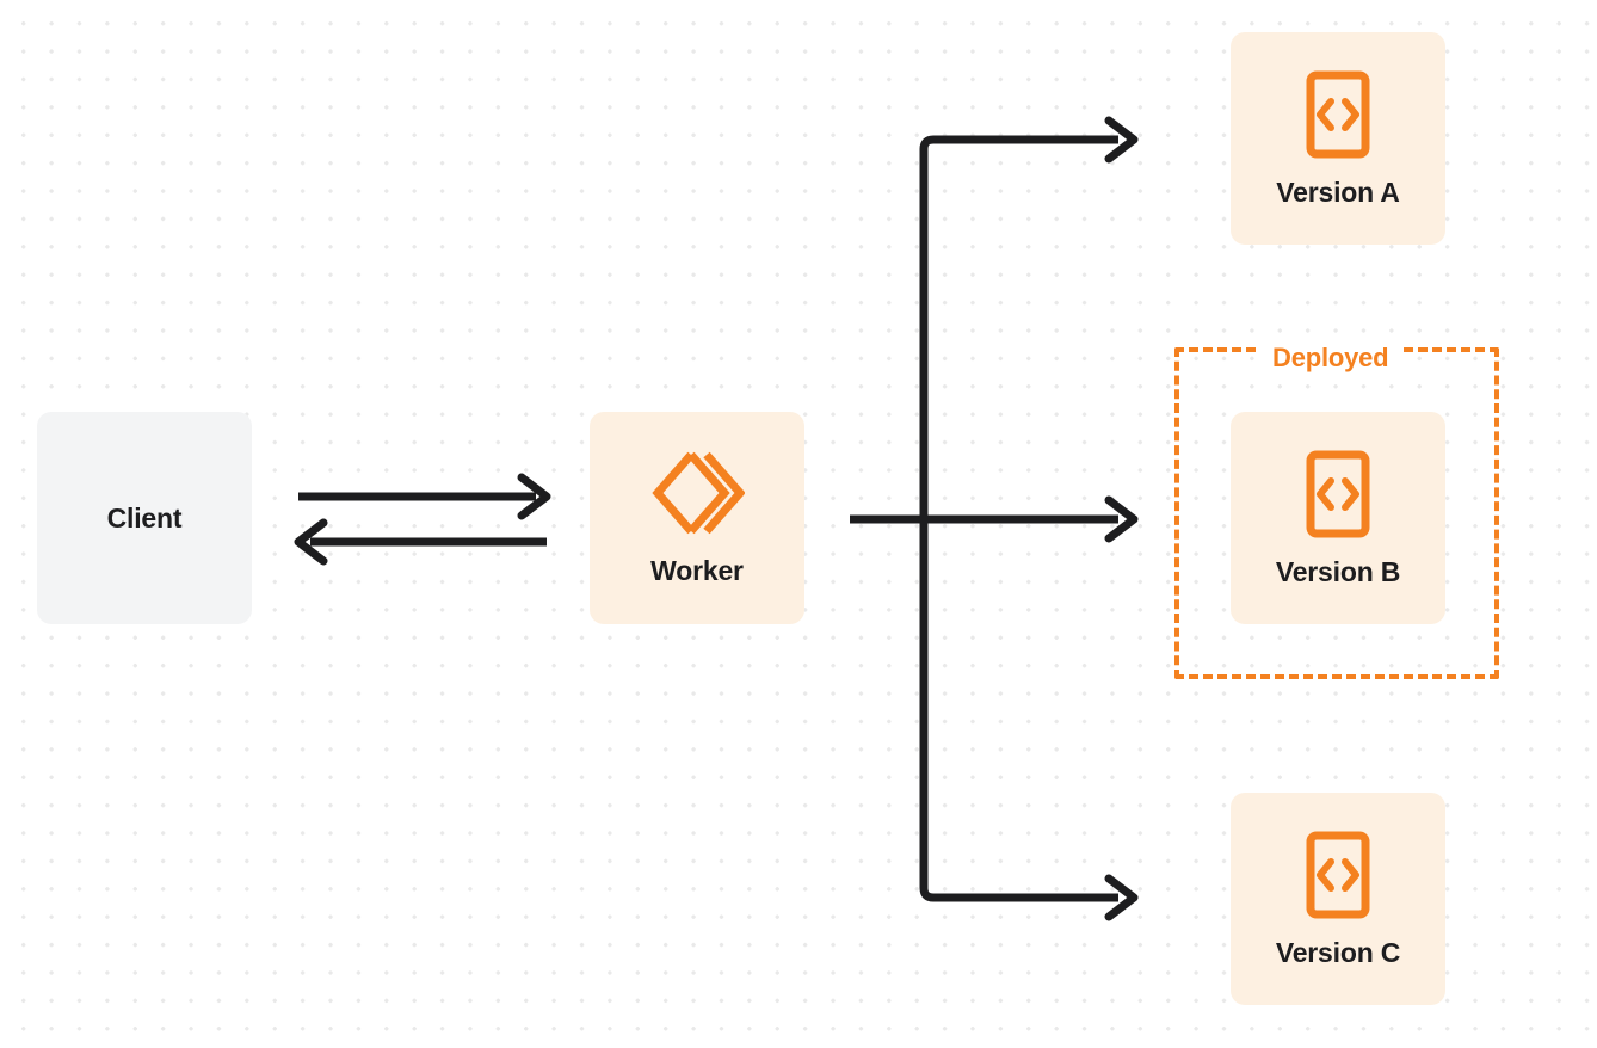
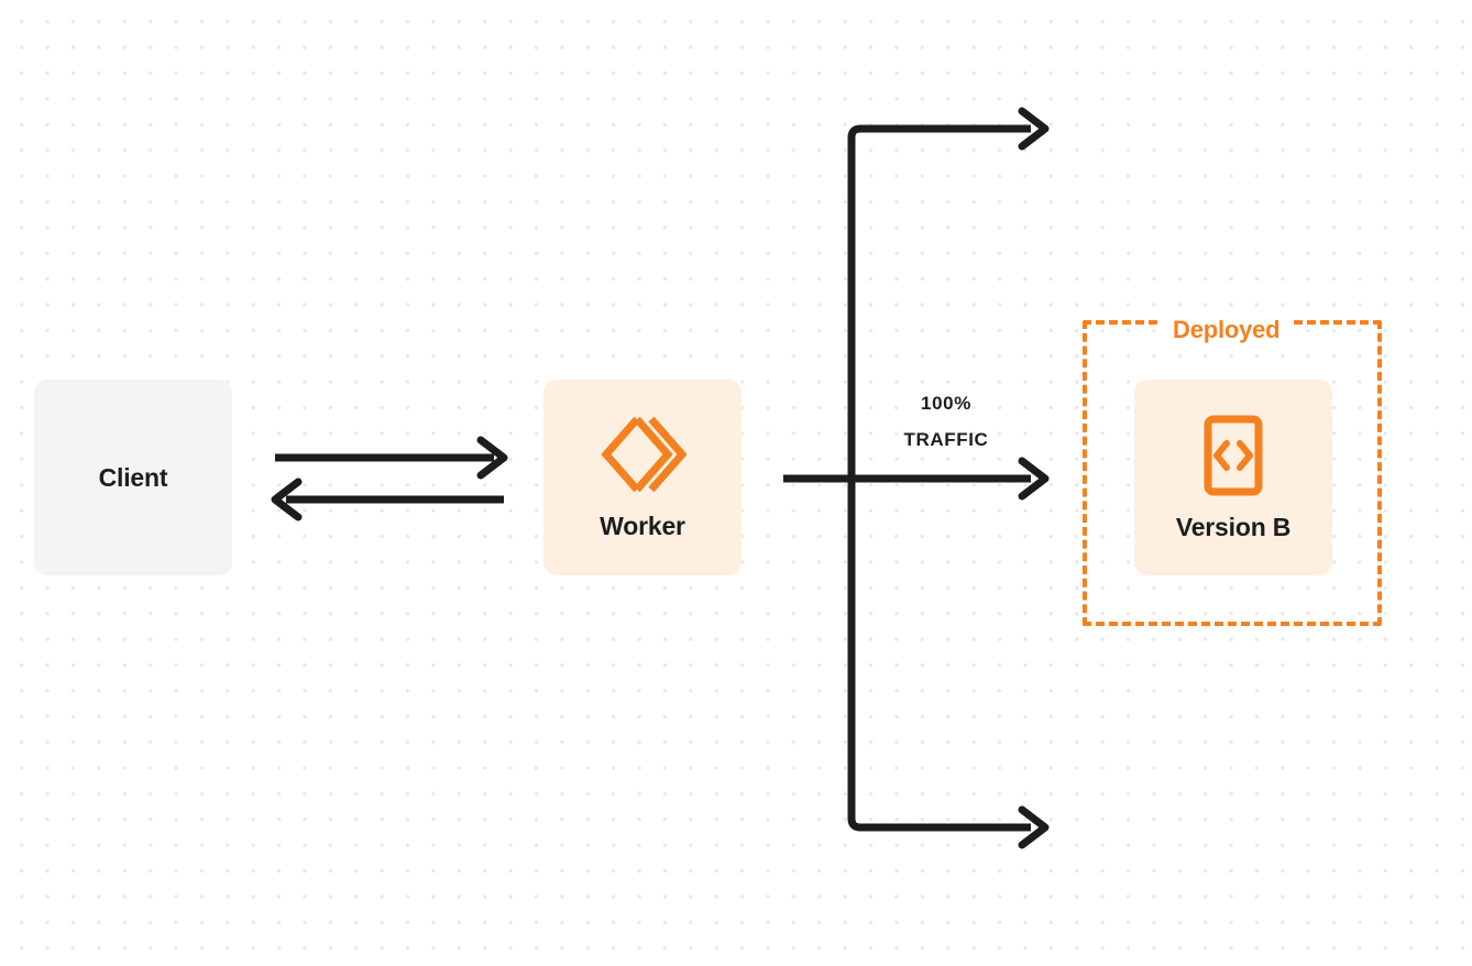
+ 100%
+ TRAFFIC
  Client
  Worker
- Version A
  Deployed
  Version B
- Version C
